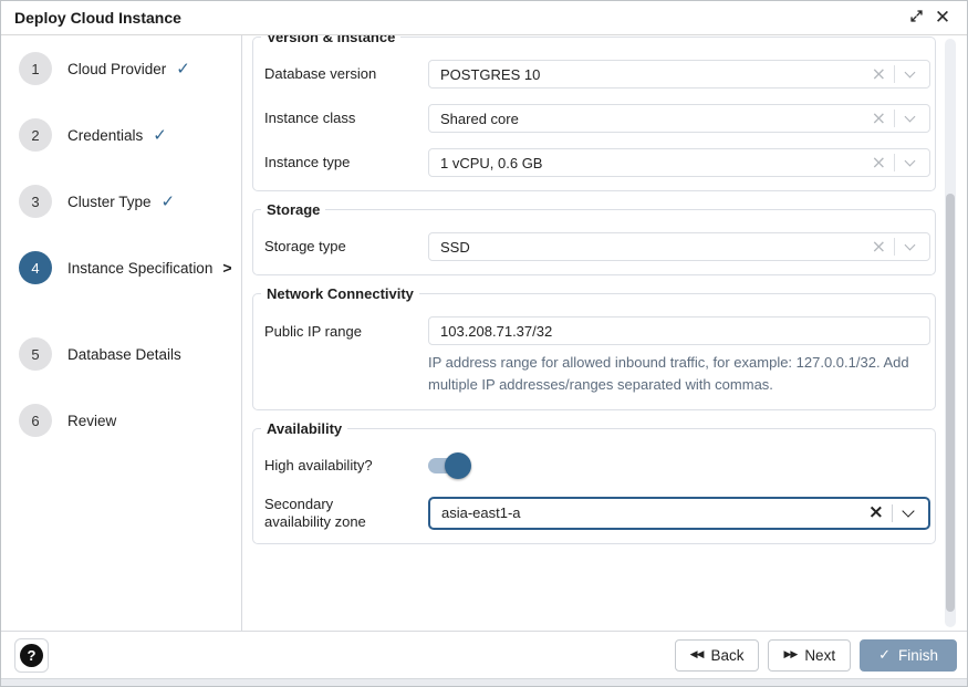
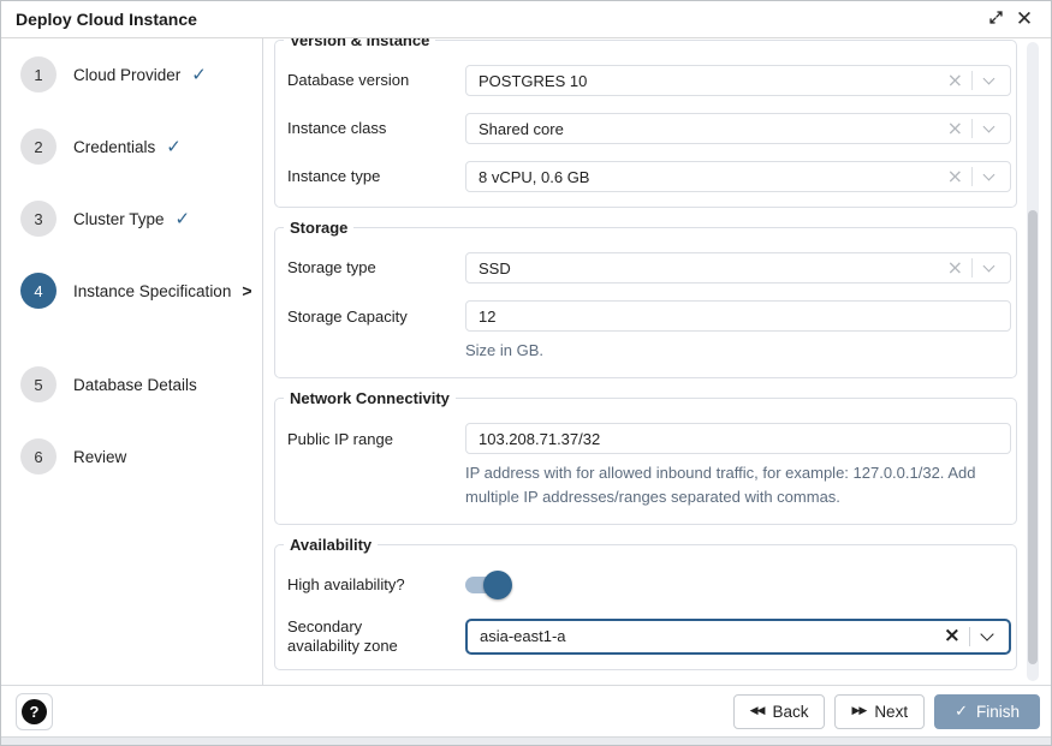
  Deploy Cloud Instance
  ✕
  1
  Cloud Provider
  ✓
  2
  Credentials
  ✓
  3
  Cluster Type
  ✓
  4
  Instance Specification
  >
  5
  Database Details
  6
  Review
  Version & Instance
  Database version
  POSTGRES 10
  ×
  Instance class
  Shared core
  ×
  Instance type
- 1 vCPU, 0.6 GB
+ 8 vCPU, 0.6 GB
  ×
  Storage
  Storage type
  SSD
  ×
+ Storage Capacity
+ 12
+ Size in GB.
  Network Connectivity
  Public IP range
  103.208.71.37/32
- IP address range for allowed inbound traffic, for example: 127.0.0.1/32. Add multiple IP addresses/ranges separated with commas.
+ IP address with for allowed inbound traffic, for example: 127.0.0.1/32. Add multiple IP addresses/ranges separated with commas.
  Availability
  High availability?
  Secondary availability zone
  asia-east1-a
  ×
  ?
  ◀◀
  Back
  ▶▶
  Next
  ✓
  Finish
